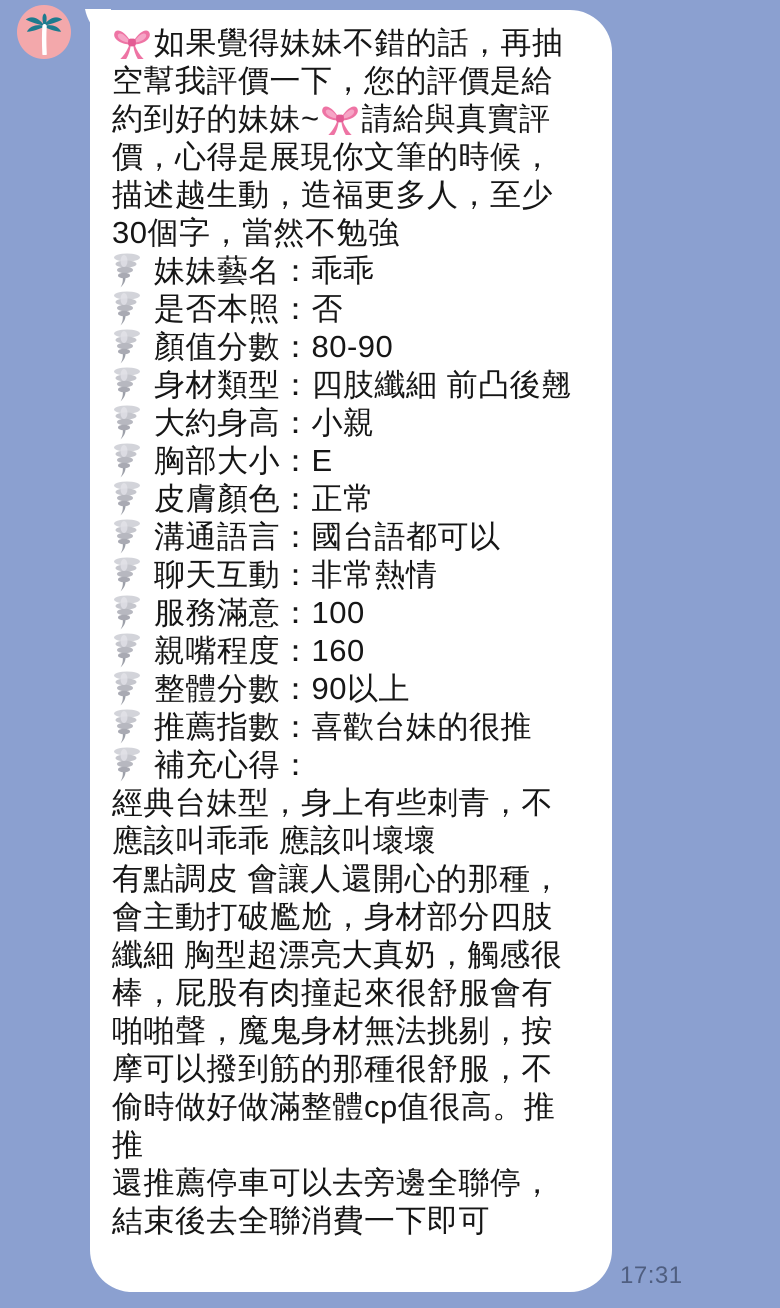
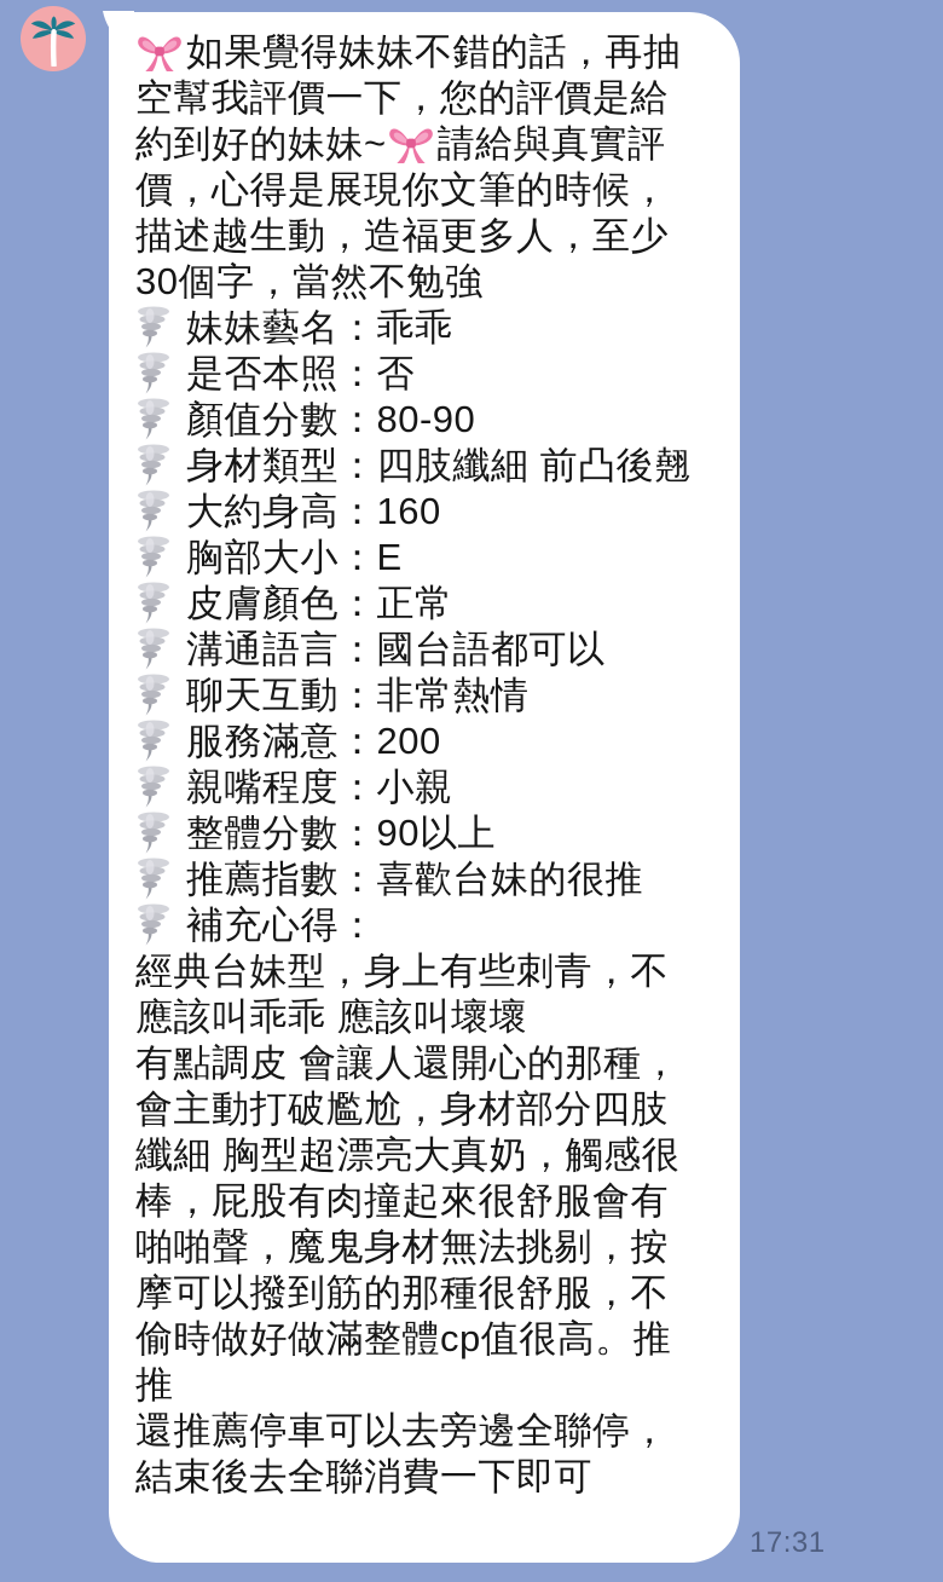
  如果覺得妹妹不錯的話，再抽
  空幫我評價一下，您的評價是給
  約到好的妹妹~ 請給與真實評
  價，心得是展現你文筆的時候，
  描述越生動，造福更多人，至少
  30個字，當然不勉強
  妹妹藝名：乖乖
  是否本照：否
  顏值分數：80-90
  身材類型：四肢纖細 前凸後翹
- 大約身高：小親
+ 大約身高：160
  胸部大小：E
  皮膚顏色：正常
  溝通語言：國台語都可以
  聊天互動：非常熱情
- 服務滿意：100
+ 服務滿意：200
- 親嘴程度：160
+ 親嘴程度：小親
  整體分數：90以上
  推薦指數：喜歡台妹的很推
  補充心得：
  經典台妹型，身上有些刺青，不
  應該叫乖乖 應該叫壞壞
  有點調皮 會讓人還開心的那種，
  會主動打破尷尬，身材部分四肢
  纖細 胸型超漂亮大真奶，觸感很
  棒，屁股有肉撞起來很舒服會有
  啪啪聲，魔鬼身材無法挑剔，按
  摩可以撥到筋的那種很舒服，不
  偷時做好做滿整體cp值很高。推
  推
  還推薦停車可以去旁邊全聯停，
  結束後去全聯消費一下即可
  17:31
